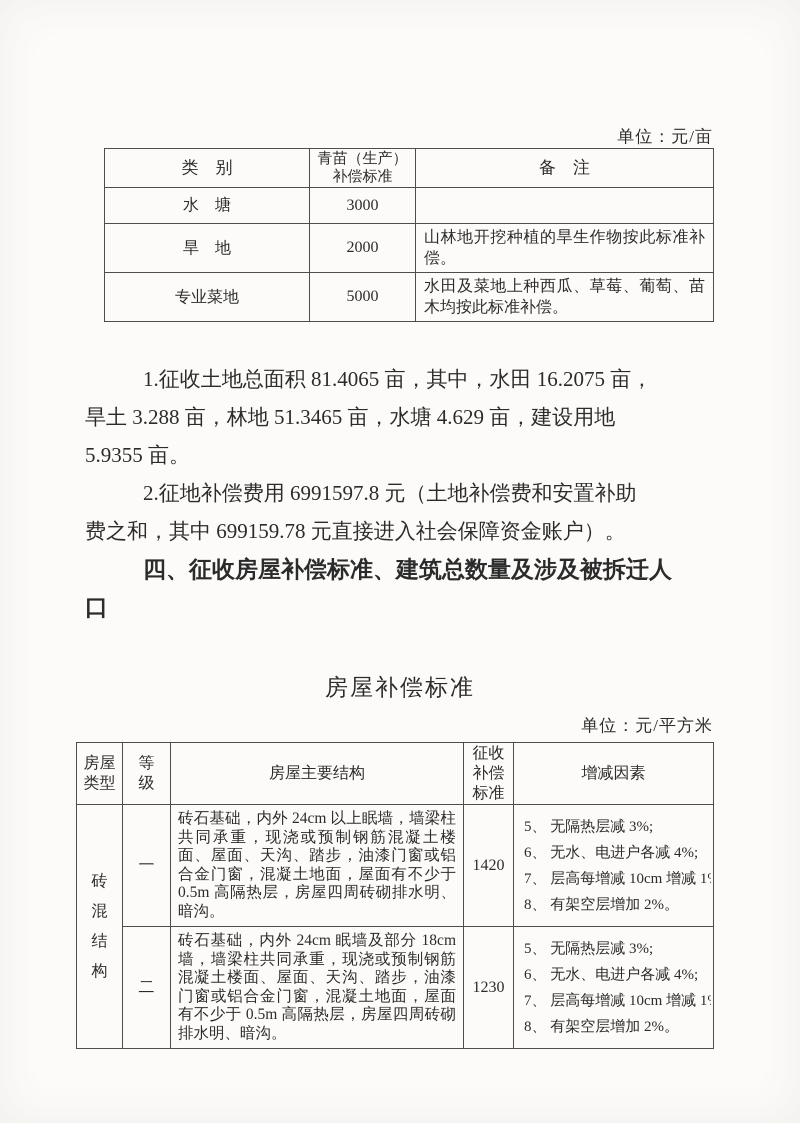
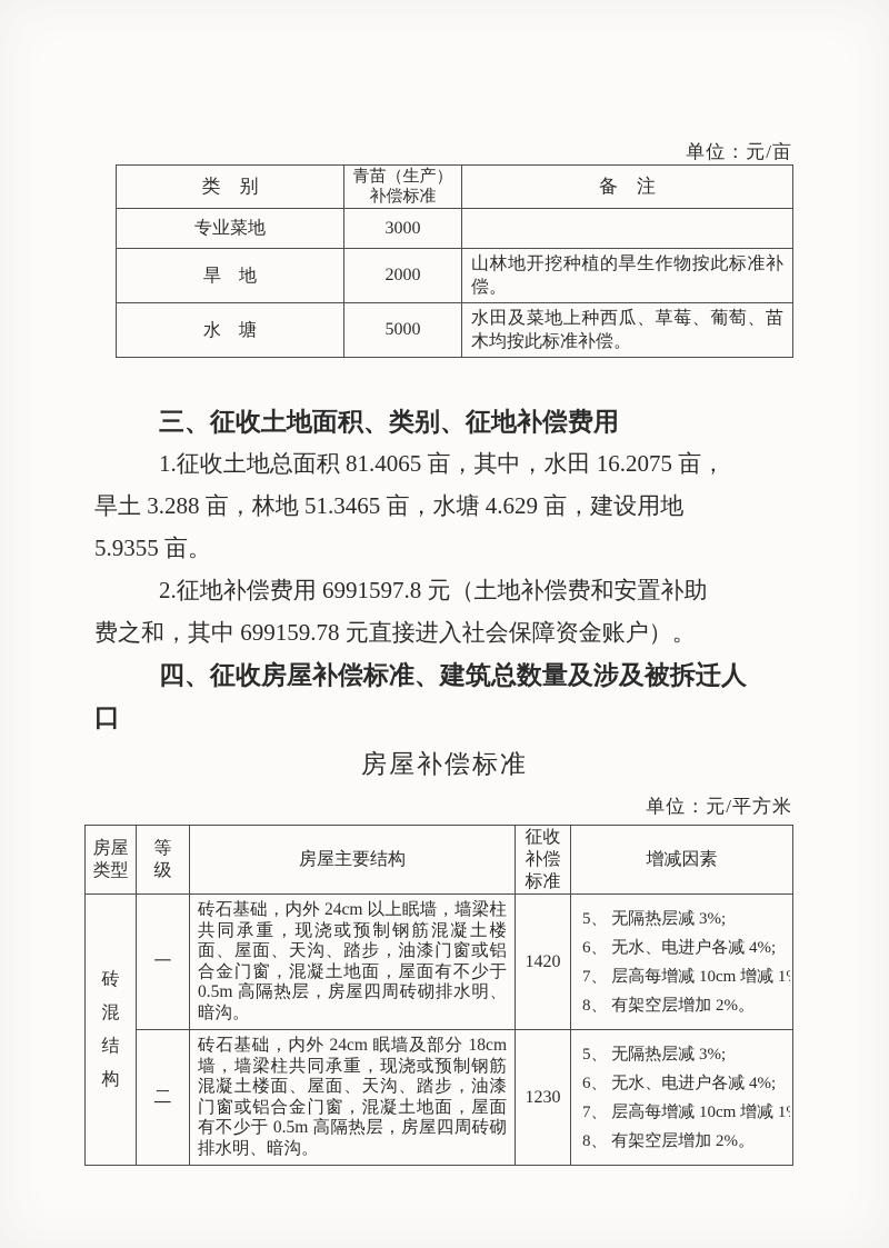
  单位：元/亩
  类 别	青苗（生产） 补偿标准	备 注
- 水 塘	3000
+ 专业菜地	3000
  旱 地	2000	山林地开挖种植的旱生作物按此标准补偿。
- 专业菜地	5000	水田及菜地上种西瓜、草莓、葡萄、苗木均按此标准补偿。
+ 水 塘	5000	水田及菜地上种西瓜、草莓、葡萄、苗木均按此标准补偿。
+ 三、征收土地面积、类别、征地补偿费用
  1.征收土地总面积 81.4065 亩，其中，水田 16.2075 亩，
  旱土 3.288 亩，林地 51.3465 亩，水塘 4.629 亩，建设用地
  5.9355 亩。
  2.征地补偿费用 6991597.8 元（土地补偿费和安置补助
  费之和，其中 699159.78 元直接进入社会保障资金账户）。
  四、征收房屋补偿标准、建筑总数量及涉及被拆迁人
  口
  房屋补偿标准
  单位：元/平方米
  房屋 类型	等 级	房屋主要结构	征收 补偿 标准	增减因素
  砖混结构	一	砖石基础，内外 24cm 以上眠墙，墙梁柱共同承重，现浇或预制钢筋混凝土楼面、屋面、天沟、踏步，油漆门窗或铝合金门窗，混凝土地面，屋面有不少于 0.5m 高隔热层，房屋四周砖砌排水明、暗沟。	1420	5、 无隔热层减 3%; 6、 无水、电进户各减 4%; 7、 层高每增减 10cm 增减 1 8、 有架空层增加 2%。
  二	砖石基础，内外 24cm 眠墙及部分 18cm 墙，墙梁柱共同承重，现浇或预制钢筋混凝土楼面、屋面、天沟、踏步，油漆门窗或铝合金门窗，混凝土地面，屋面有不少于 0.5m 高隔热层，房屋四周砖砌排水明、暗沟。	1230	5、 无隔热层减 3%; 6、 无水、电进户各减 4%; 7、 层高每增减 10cm 增减 1 8、 有架空层增加 2%。
